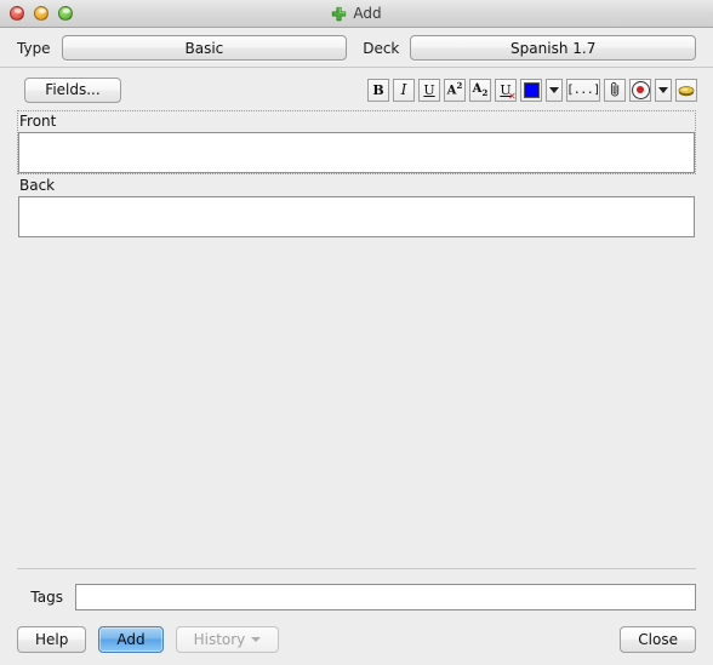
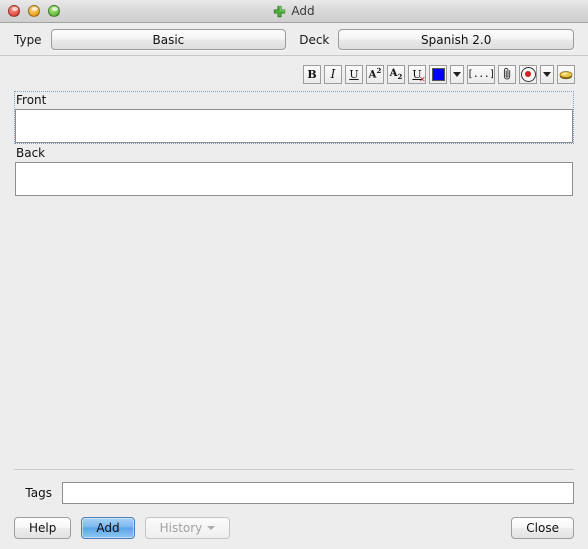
  Add
  Type
  Basic
  Deck
- Spanish 1.7
+ Spanish 2.0
- Fields...
  B
  I
  U
  A2
  A2
  U
  ✕
  [...]
  Front
  Back
  Tags
  Help
  Add
  History
  Close
